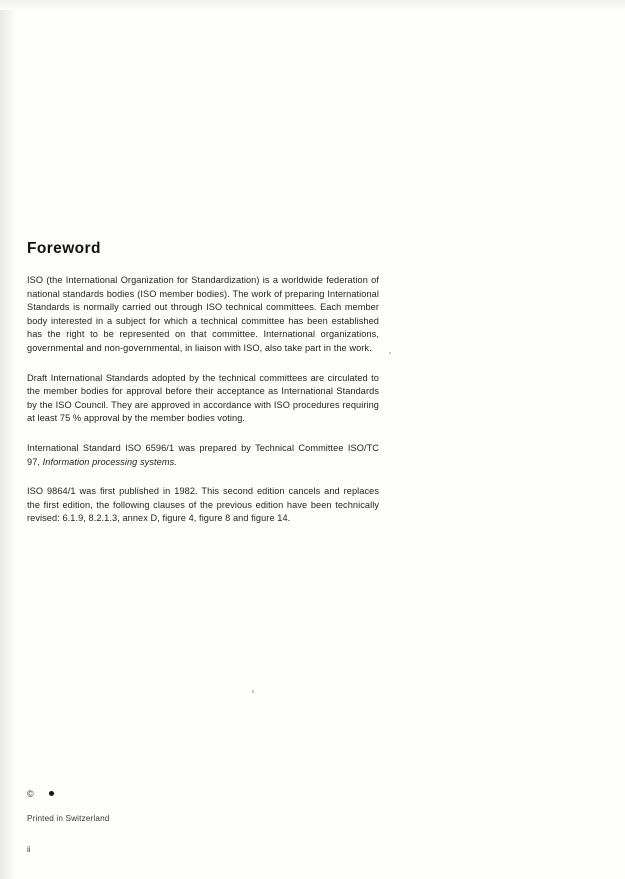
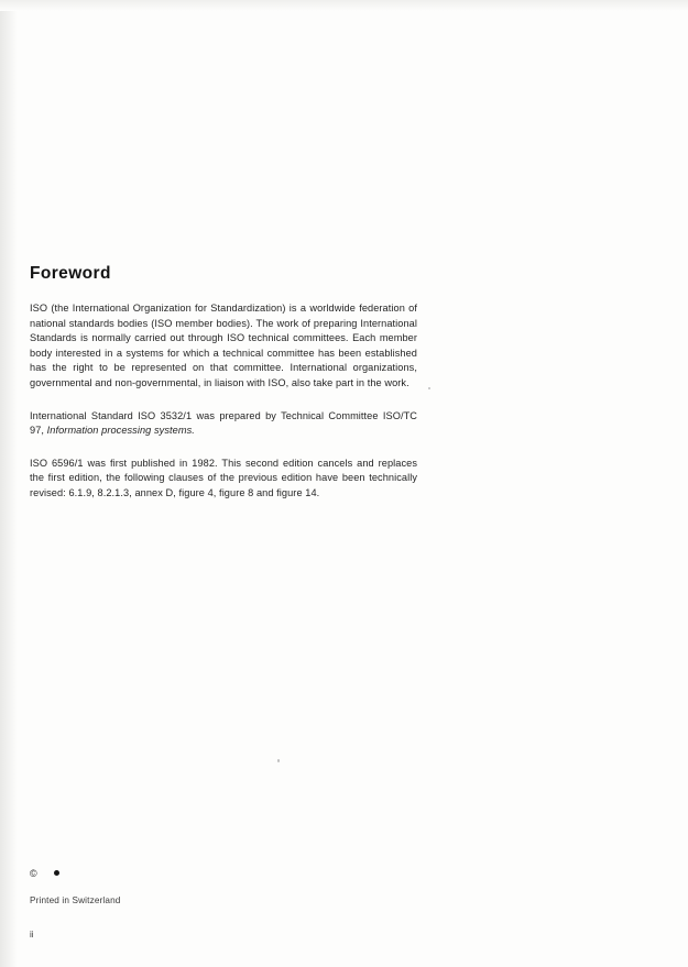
  Foreword
- ISO (the International Organization for Standardization) is a worldwide federation of national standards bodies (ISO member bodies). The work of preparing International Standards is normally carried out through ISO technical committees. Each member body interested in a subject for which a technical committee has been established has the right to be represented on that committee. International organizations, governmental and non-governmental, in liaison with ISO, also take part in the work.
+ ISO (the International Organization for Standardization) is a worldwide federation of national standards bodies (ISO member bodies). The work of preparing International Standards is normally carried out through ISO technical committees. Each member body interested in a systems for which a technical committee has been established has the right to be represented on that committee. International organizations, governmental and non-governmental, in liaison with ISO, also take part in the work.
- Draft International Standards adopted by the technical committees are circulated to the member bodies for approval before their acceptance as International Standards by the ISO Council. They are approved in accordance with ISO procedures requiring at least 75 % approval by the member bodies voting.
- International Standard ISO 6596/1 was prepared by Technical Committee ISO/TC 97, Information processing systems.
+ International Standard ISO 3532/1 was prepared by Technical Committee ISO/TC 97, Information processing systems.
- ISO 9864/1 was first published in 1982. This second edition cancels and replaces the first edition, the following clauses of the previous edition have been technically revised: 6.1.9, 8.2.1.3, annex D, figure 4, figure 8 and figure 14.
+ ISO 6596/1 was first published in 1982. This second edition cancels and replaces the first edition, the following clauses of the previous edition have been technically revised: 6.1.9, 8.2.1.3, annex D, figure 4, figure 8 and figure 14.
  ©
  Printed in Switzerland
  ii
